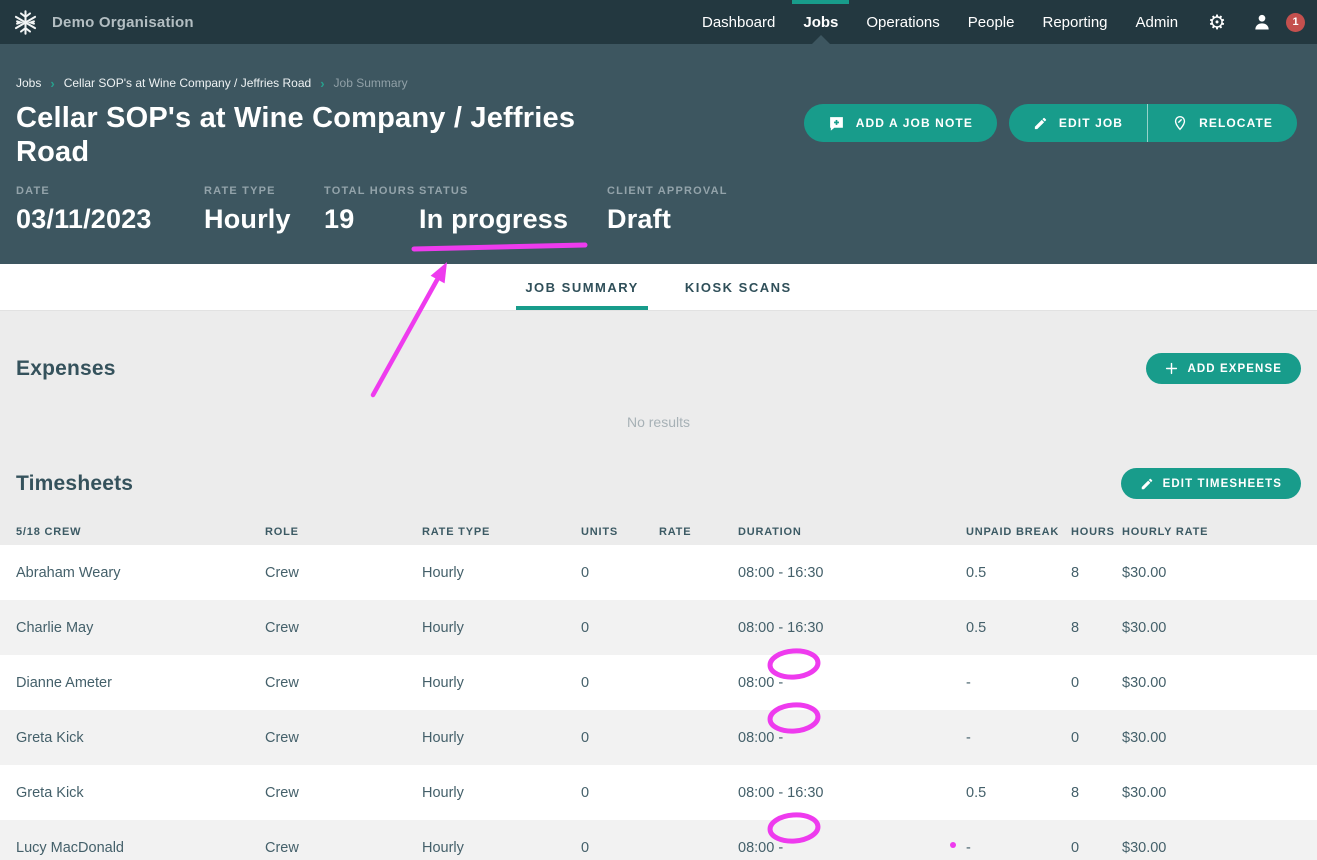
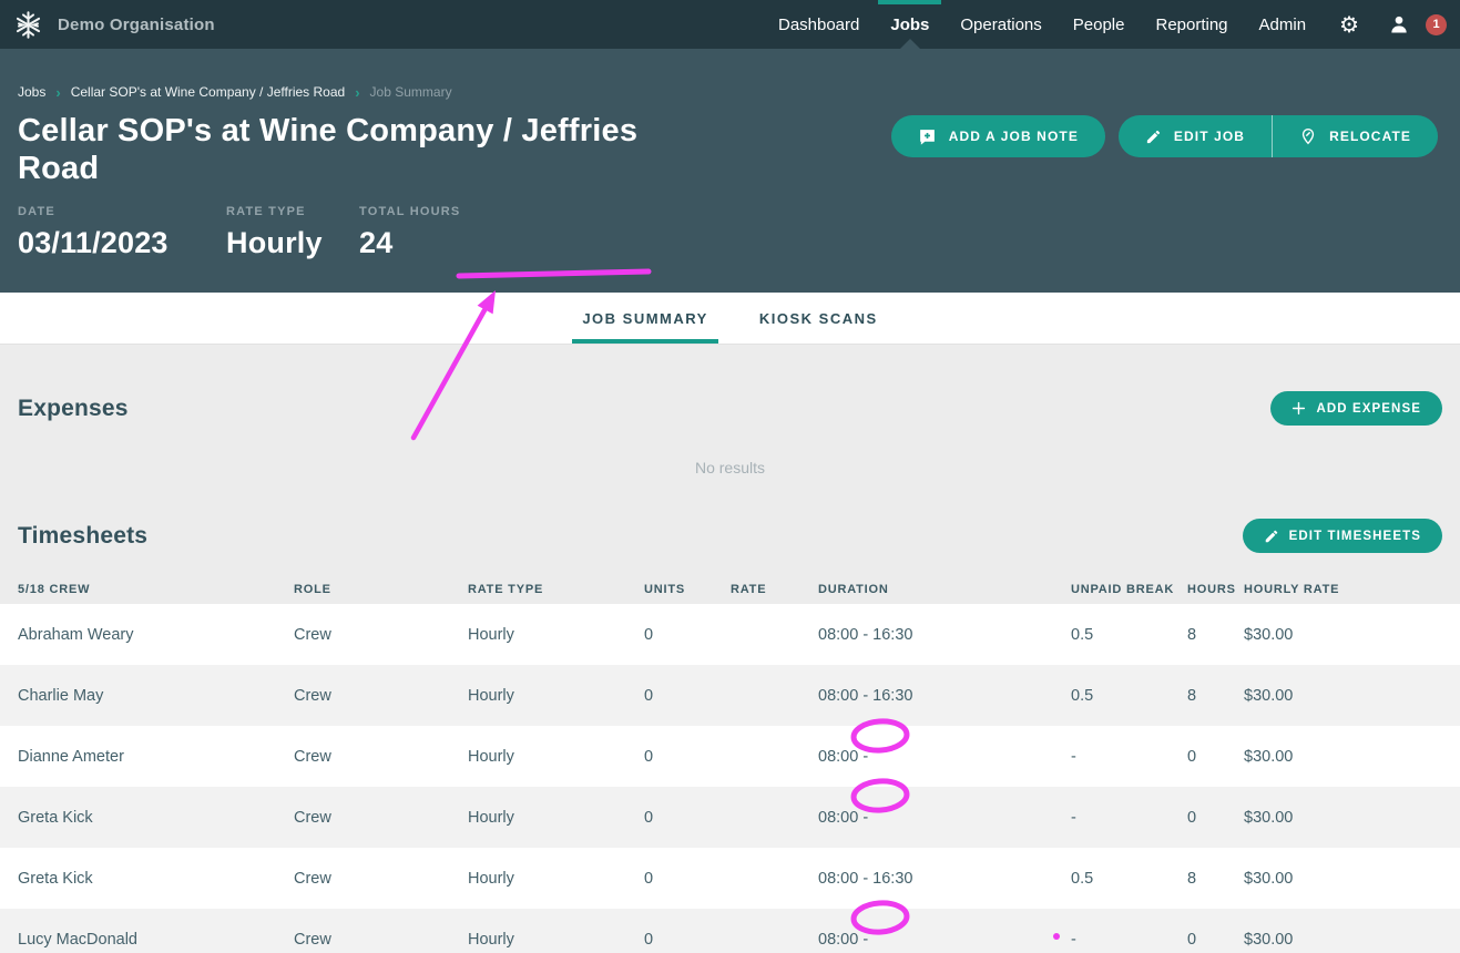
  Demo Organisation
  Dashboard
  Jobs
  Operations
  People
  Reporting
  Admin
  ⚙
  1
  Jobs
  ›
  Cellar SOP's at Wine Company / Jeffries Road
  ›
  Job Summary
  Cellar SOP's at Wine Company / Jeffries Road
  ADD A JOB NOTE
  EDIT JOB
  RELOCATE
  DATE
  03/11/2023
  RATE TYPE
  Hourly
  TOTAL HOURS
- 19
+ 24
- STATUS
- In progress
- CLIENT APPROVAL
- Draft
  JOB SUMMARY
  KIOSK SCANS
  Expenses
  ADD EXPENSE
  No results
  Timesheets
  EDIT TIMESHEETS
  5/18 CREW
  ROLE
  RATE TYPE
  UNITS
  RATE
  DURATION
  UNPAID BREAK
  HOURS
  HOURLY RATE
  Abraham Weary
  Crew
  Hourly
  0
  08:00 - 16:30
  0.5
  8
  $30.00
  Charlie May
  Crew
  Hourly
  0
  08:00 - 16:30
  0.5
  8
  $30.00
  Dianne Ameter
  Crew
  Hourly
  0
  08:00 -
  -
  0
  $30.00
  Greta Kick
  Crew
  Hourly
  0
  08:00 -
  -
  0
  $30.00
  Greta Kick
  Crew
  Hourly
  0
  08:00 - 16:30
  0.5
  8
  $30.00
  Lucy MacDonald
  Crew
  Hourly
  0
  08:00 -
  -
  0
  $30.00
